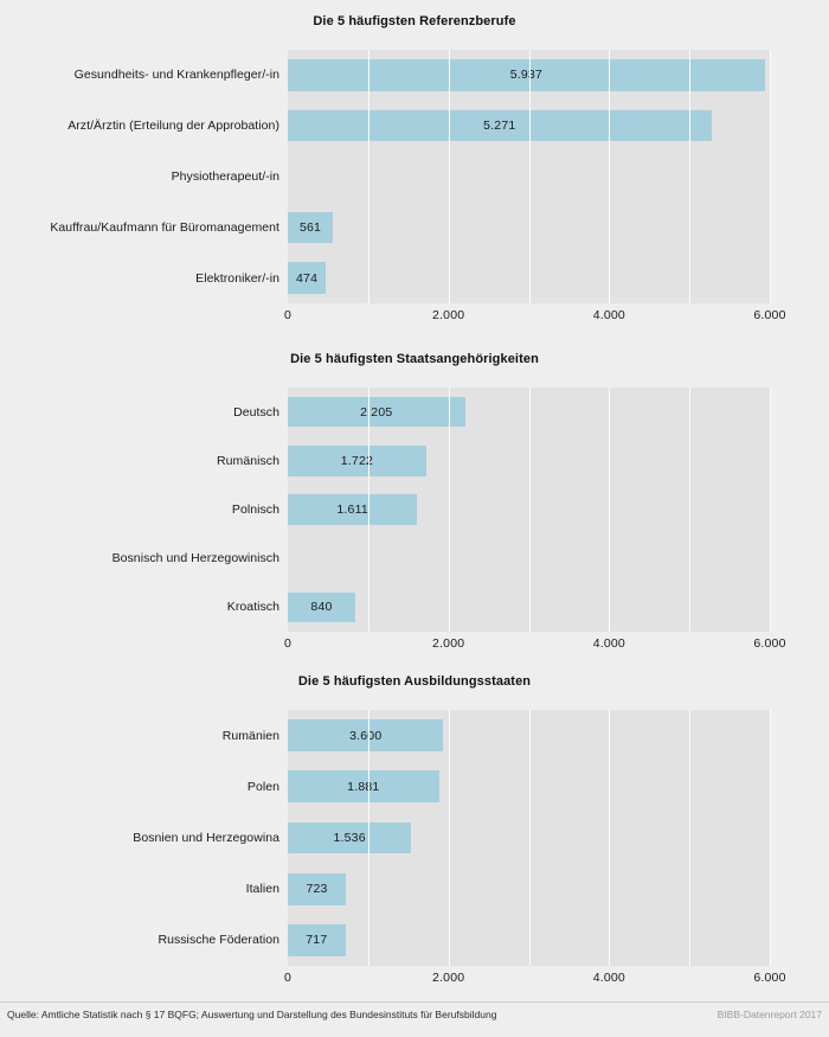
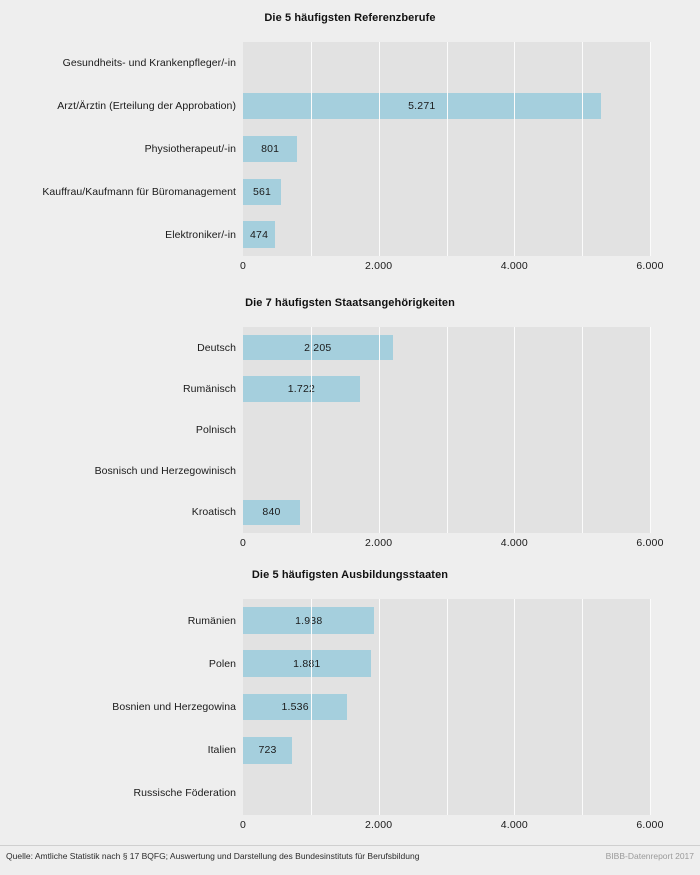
  Die 5 häufigsten Referenzberufe
  Gesundheits- und Krankenpfleger/-in
  Arzt/Ärztin (Erteilung der Approbation)
  Physiotherapeut/-in
  Kauffrau/Kaufmann für Büromanagement
  Elektroniker/-in
- 5.937
  5.271
+ 801
  561
  474
  0
  2.000
  4.000
  6.000
- Die 5 häufigsten Staatsangehörigkeiten
+ Die 7 häufigsten Staatsangehörigkeiten
  Deutsch
  Rumänisch
  Polnisch
  Bosnisch und Herzegowinisch
  Kroatisch
  2205
  1.722
- 1.611
  840
  0
  2.000
  4.000
  6.000
  Die 5 häufigsten Ausbildungsstaaten
  Rumänien
  Polen
  Bosnien und Herzegowina
  Italien
  Russische Föderation
- 3.600
+ 1.938
  1.81
  1.536
  723
- 717
  0
  2.000
  4.000
  6.000
  Quelle: Amtliche Statistik nach § 17 BQFG; Auswertung und Darstellung des Bundesinstituts für Berufsbildung
  BIBB-Datenreport 2017
